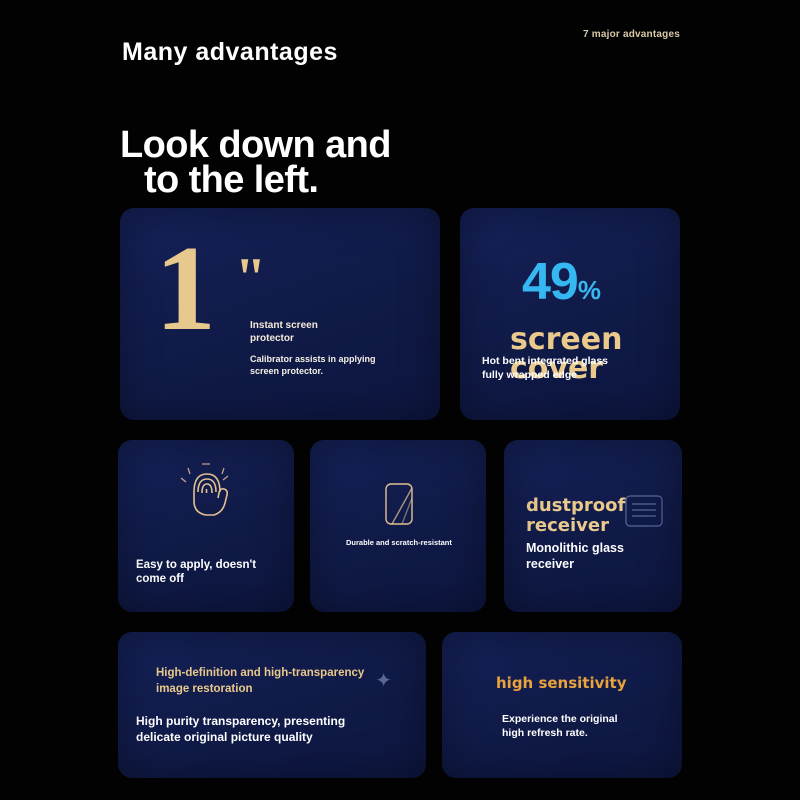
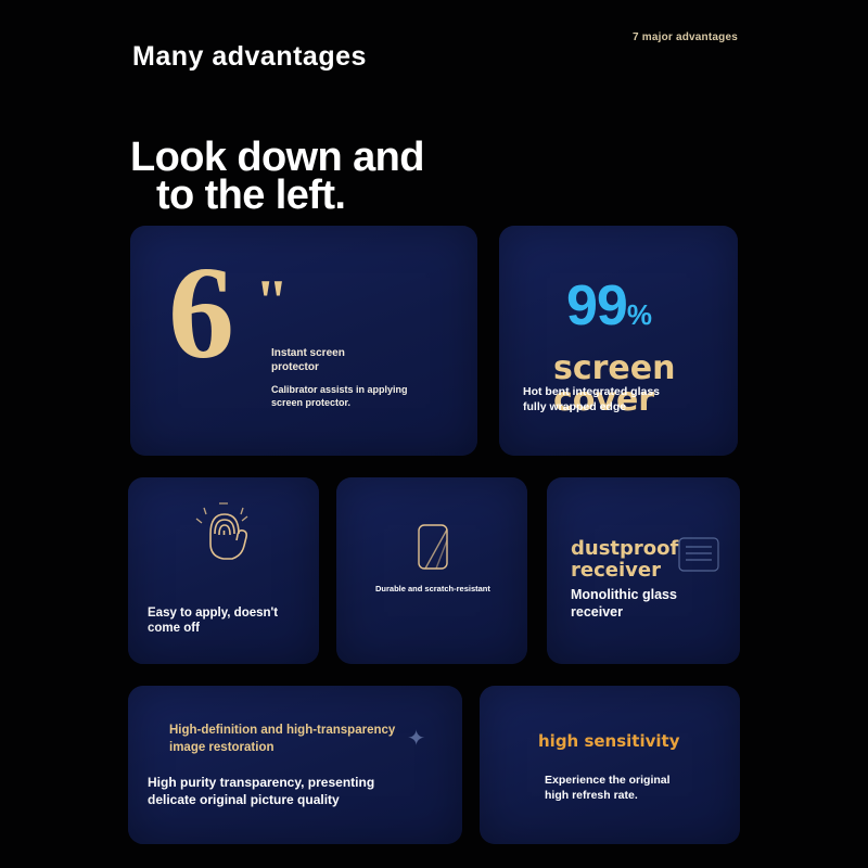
  7 major advantages
  Many advantages
  Look down and
  to the left.
- 1
+ 6
  "
  Instant screen
  protector
  Calibrator assists in applying
  screen protector.
- 49%
+ 99%
  screen
  cover
  Hot bent integrated glass
  fully wrapped edge
  Easy to apply, doesn't
  come off
  Durable and scratch-resistant
  dustproof
  receiver
  Monolithic glass
  receiver
  ✦
  High-definition and high-transparency
  image restoration
  High purity transparency, presenting
  delicate original picture quality
  high sensitivity
  Experience the original
  high refresh rate.
